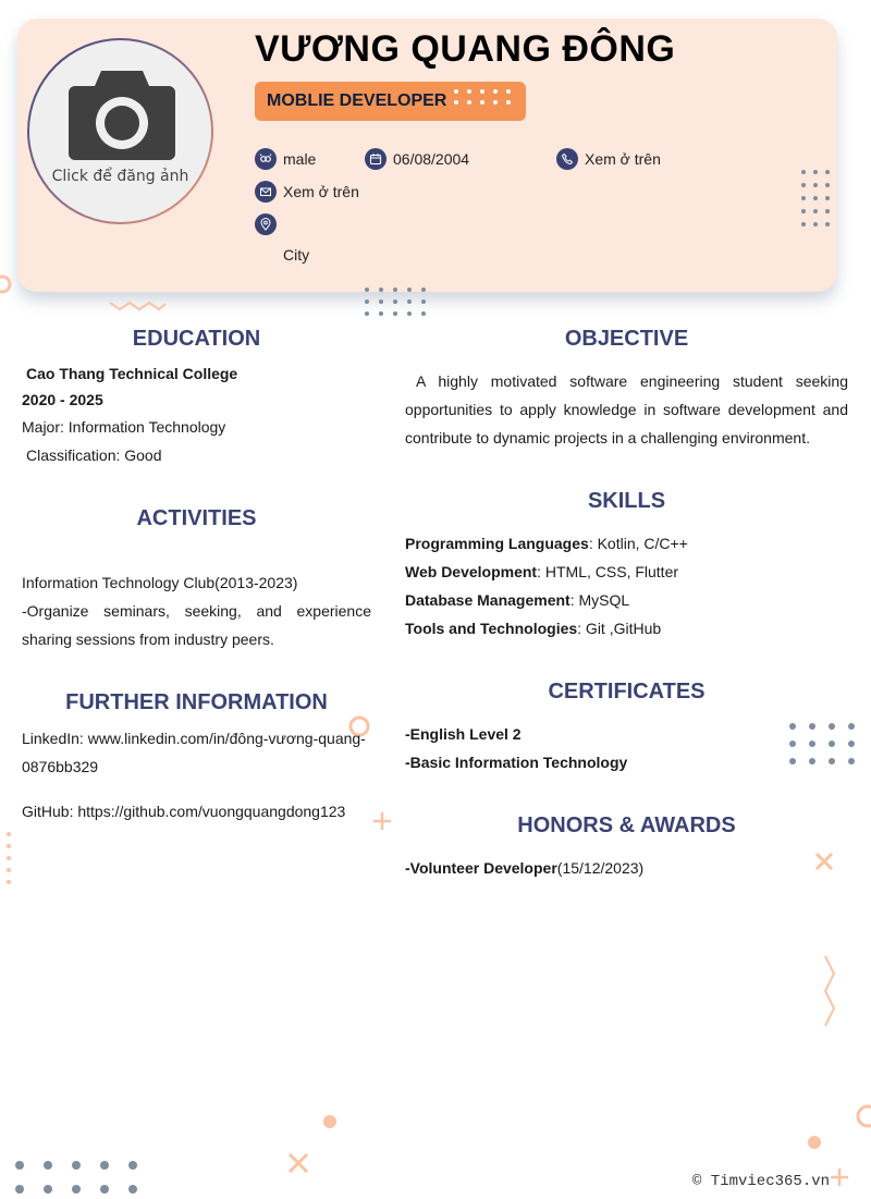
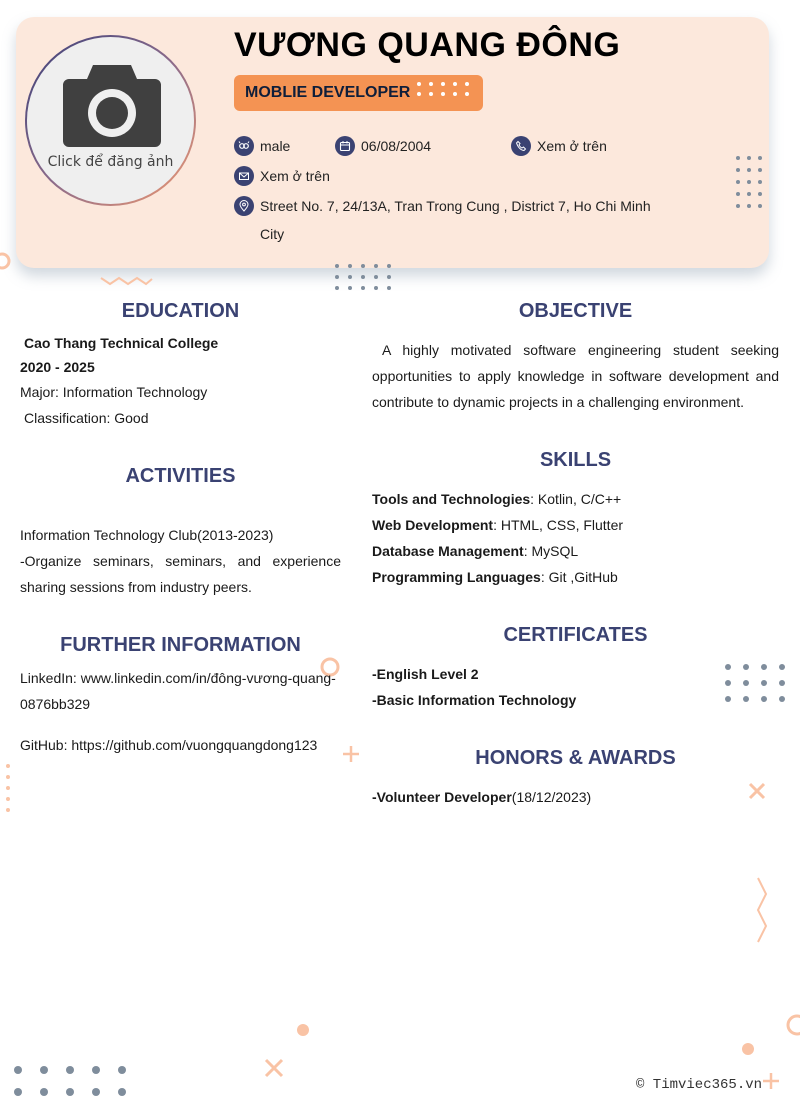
  Click để đăng ảnh
  VƯƠNG QUANG ĐÔNG
  MOBLIE DEVELOPER
  male
  06/08/2004
  Xem ở trên
  Xem ở trên
+ Street No. 7, 24/13A, Tran Trong Cung , District 7, Ho Chi Minh
  City
  EDUCATION
  Cao Thang Technical College
  2020 - 2025
  Major: Information Technology
  Classification: Good
  ACTIVITIES
  Information Technology Club(2013-2023)
- -Organize seminars, seeking, and experience sharing sessions from industry peers.
+ -Organize seminars, seminars, and experience sharing sessions from industry peers.
  FURTHER INFORMATION
  LinkedIn: www.linkedin.com/in/đông-vương-quang-0876bb329
  GitHub: https://github.com/vuongquangdong123
  OBJECTIVE
  A highly motivated software engineering student seeking opportunities to apply knowledge in software development and contribute to dynamic projects in a challenging environment.
  SKILLS
- Programming Languages: Kotlin, C/C++
+ Tools and Technologies: Kotlin, C/C++
  Web Development: HTML, CSS, Flutter
  Database Management: MySQL
- Tools and Technologies: Git ,GitHub
+ Programming Languages: Git ,GitHub
  CERTIFICATES
  -English Level 2
  -Basic Information Technology
  HONORS & AWARDS
- -Volunteer Developer(15/12/2023)
+ -Volunteer Developer(18/12/2023)
  © Timviec365.vn
